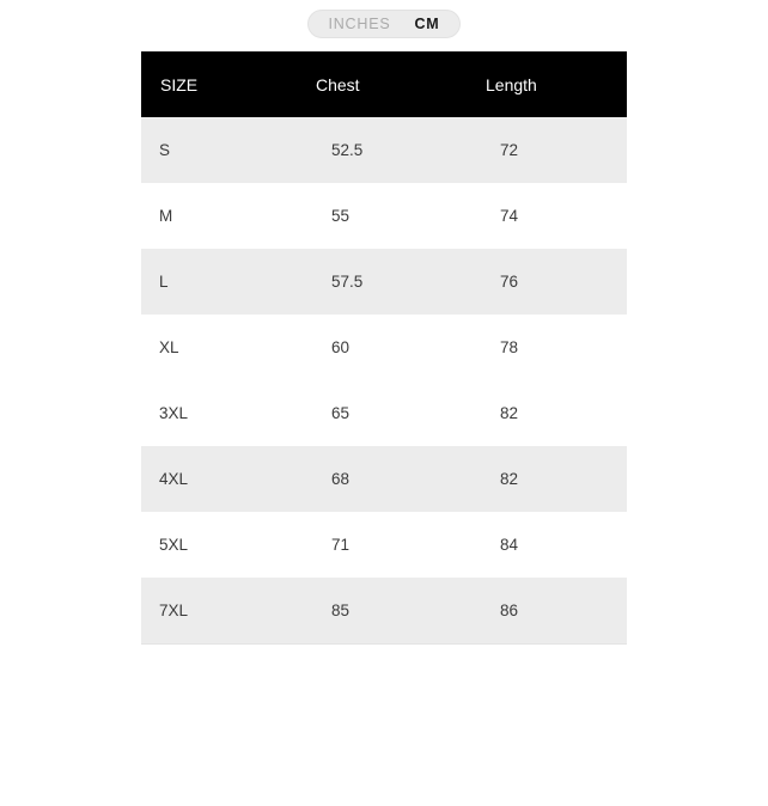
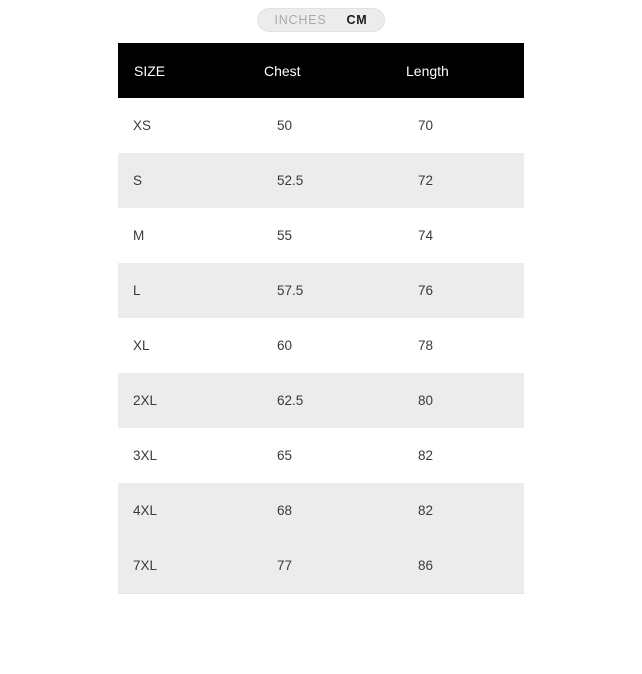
  INCHES
  CM
  SIZE	Chest	Length
+ XS	50	70
  S	52.5	72
  M	55	74
  L	57.5	76
  XL	60	78
+ 2XL	62.5	80
  3XL	65	82
  4XL	68	82
- 5XL	71	84
- 7XL	85	86
+ 7XL	77	86
